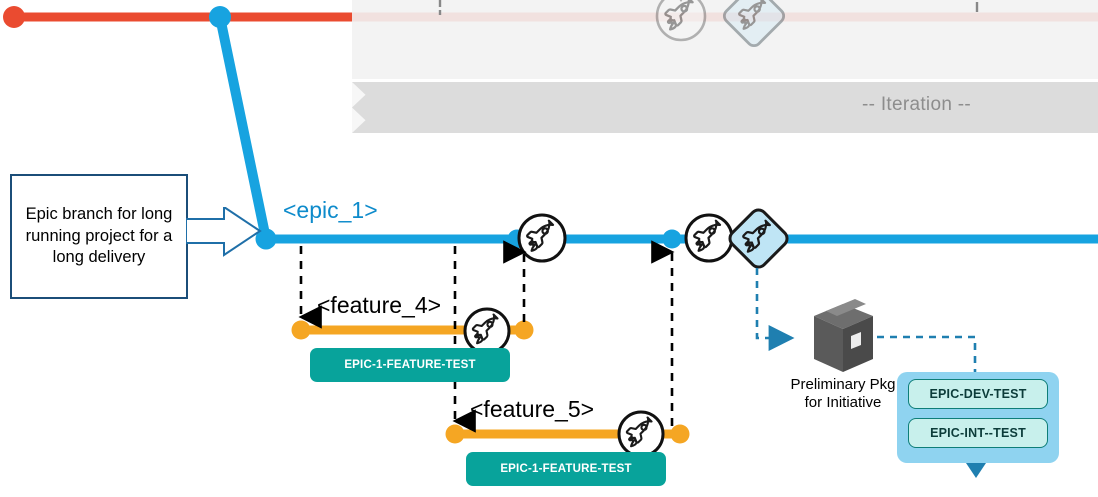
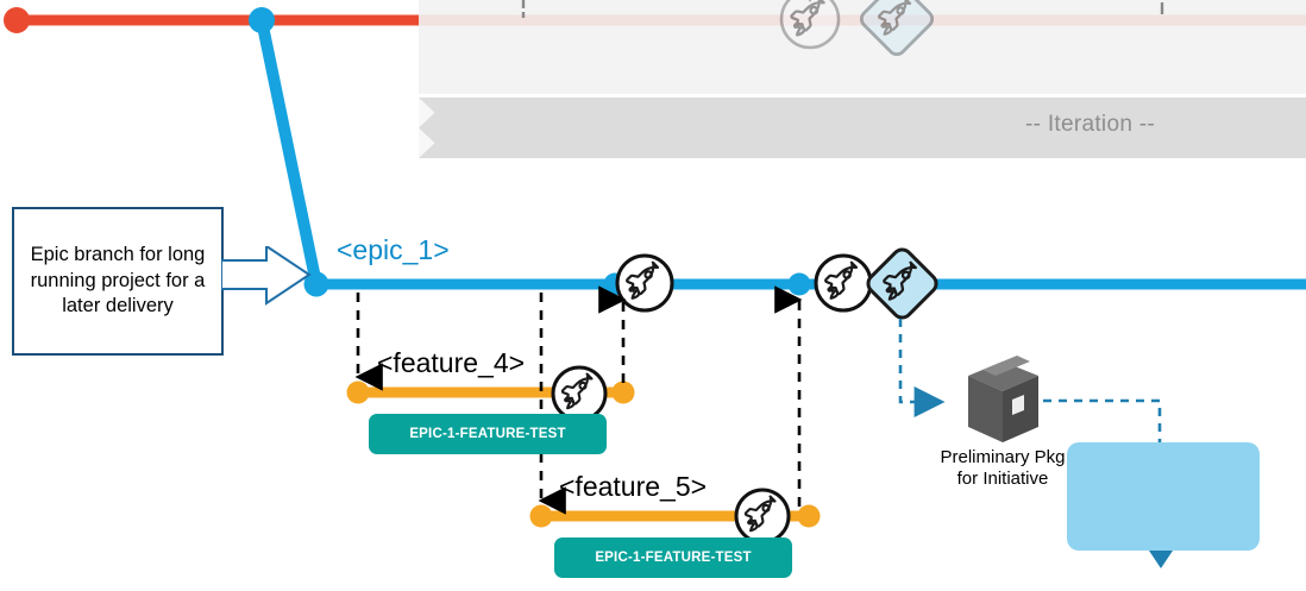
- Epic branch for long running project for a long delivery
+ Epic branch for long running project for a later delivery
  -- Iteration --
  <epic_1>
  <feature_4>
  <feature_5>
  EPIC-1-FEATURE-TEST
  EPIC-1-FEATURE-TEST
  Preliminary Pkg for Initiative
- EPIC-DEV-TEST
- EPIC-INT--TEST
